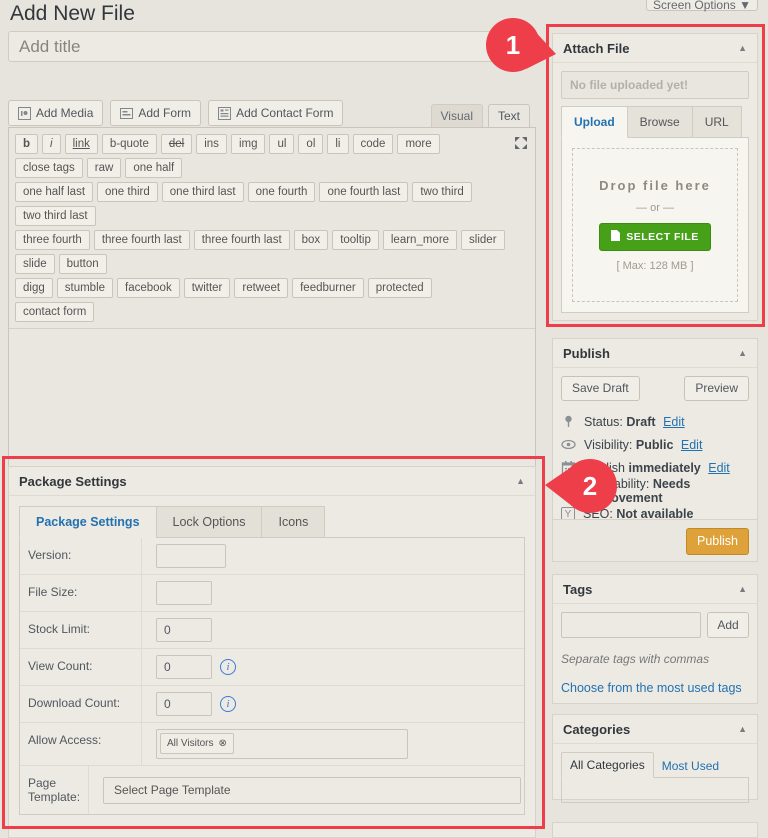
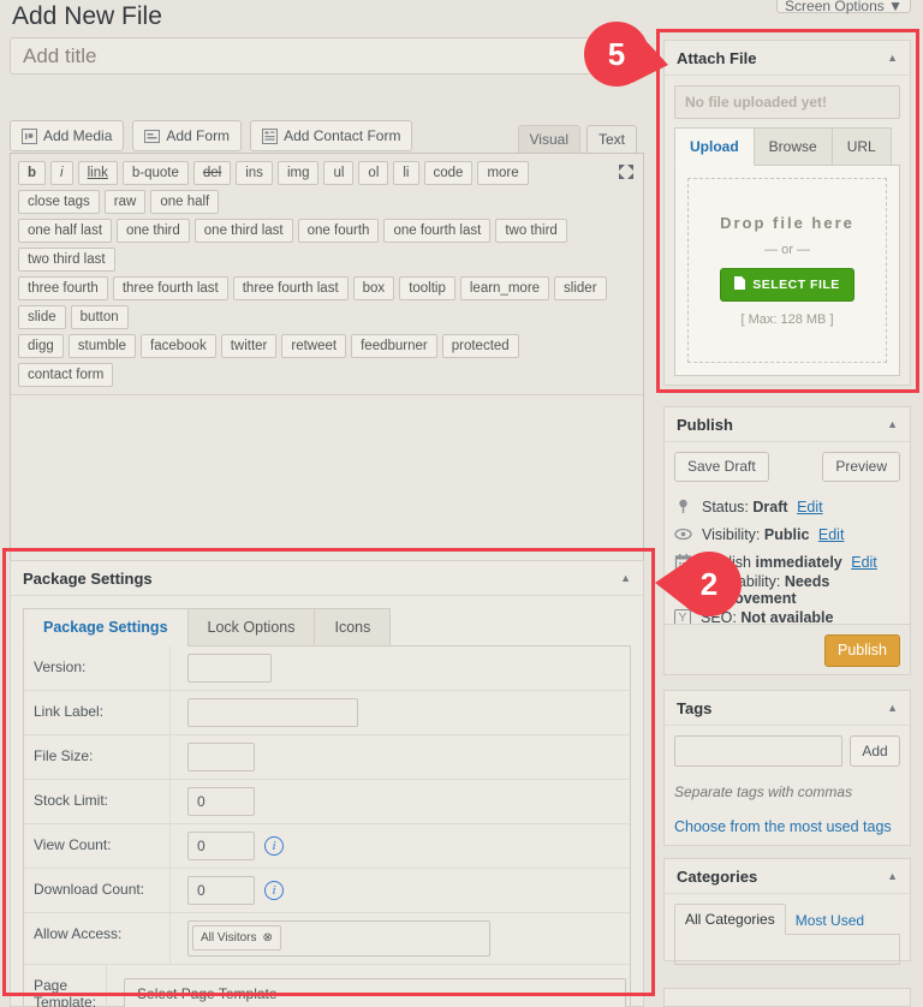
  Add New File
  Screen Options ▼
  Add title
  Add Media
  Add Form
  Add Contact Form
  Visual
  Text
  b
  i
  link
  b-quote
  del
  ins
  img
  ul
  ol
  li
  code
  more
  close tags
  raw
  one half
  one half last
  one third
  one third last
  one fourth
  one fourth last
  two third
  two third last
  three fourth
  three fourth last
  three fourth last
  box
  tooltip
  learn_more
  slider
  slide
  button
  digg
  stumble
  facebook
  twitter
  retweet
  feedburner
  protected
  contact form
  Package Settings
  ▲
  Package Settings
  Lock Options
  Icons
  Version:
+ Link Label:
  File Size:
  Stock Limit:
  0
  View Count:
  0
  i
  Download Count:
  0
  i
  Allow Access:
  All Visitors
  ⊗
  Page Template:
  Select Page Template
  Attach File
  ▲
  No file uploaded yet!
  Upload
  Browse
  URL
  Drop file here
  — or —
  SELECT FILE
  [ Max: 128 MB ]
  Publish
  ▲
  Save Draft
  Preview
  Status: Draft Edit
  Visibility: Public Edit
  ish immediately Edit
  ability: Needs ovement
  Y
  SEO: Not available
  Publish
  Tags
  ▲
  Add
  Separate tags with commas
  Choose from the most used tags
  Categories
  ▲
  All Categories
  Most Used
- 1
+ 5
  2
